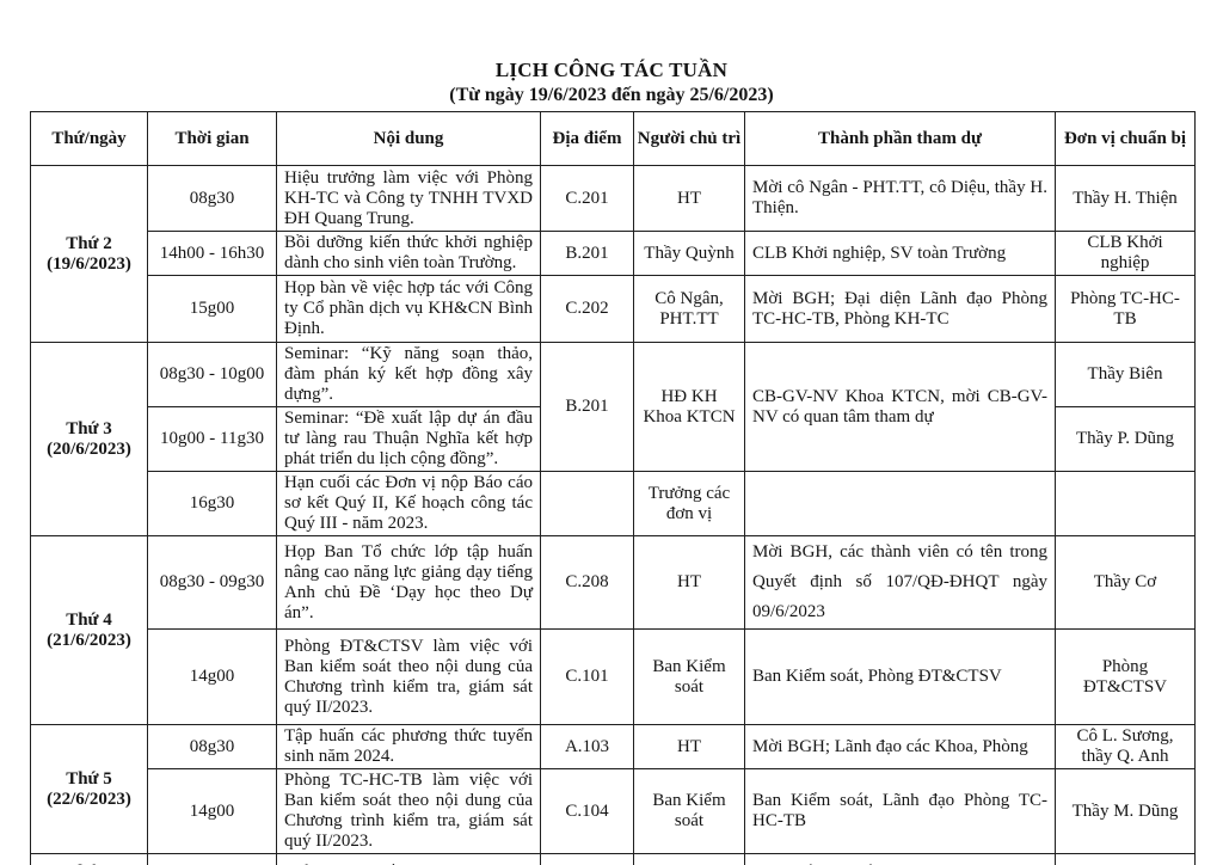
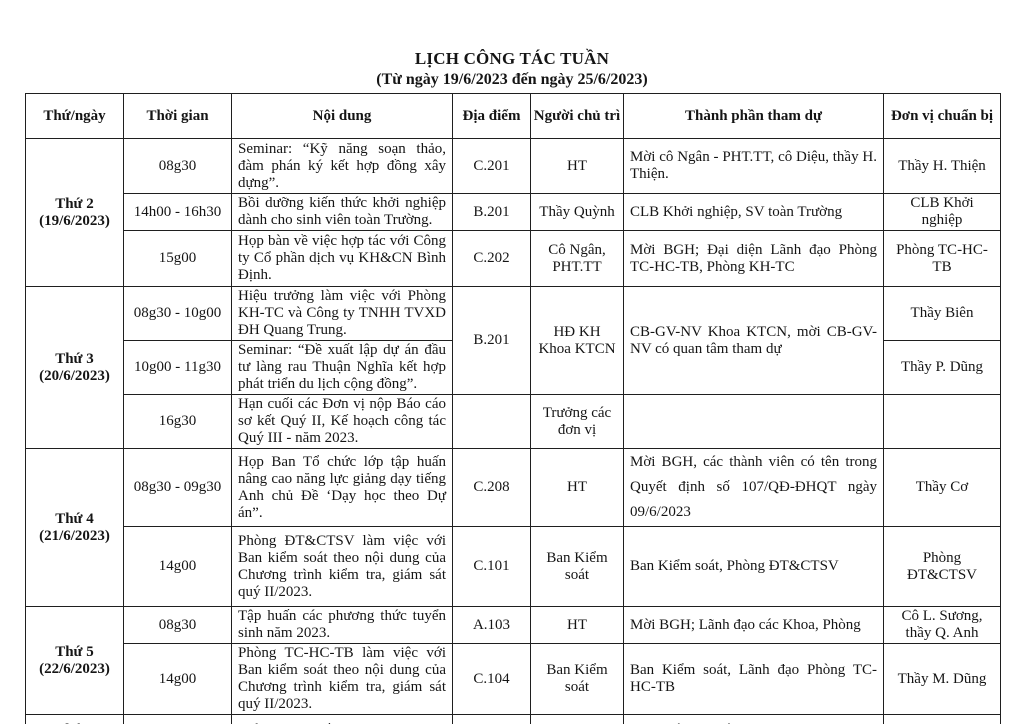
  LỊCH CÔNG TÁC TUẦN
  (Từ ngày 19/6/2023 đến ngày 25/6/2023)
  Thứ/ngày	Thời gian	Nội dung	Địa điểm	Người chủ trì	Thành phần tham dự	Đơn vị chuẩn bị
- Thứ 2 (19/6/2023)	08g30	Hiệu trưởng làm việc với Phòng KH-TC và Công ty TNHH TVXD ĐH Quang Trung.	C.201	HT	Mời cô Ngân - PHT.TT, cô Diệu, thầy H. Thiện.	Thầy H. Thiện
+ Thứ 2 (19/6/2023)	08g30	Seminar: “Kỹ năng soạn thảo, đàm phán ký kết hợp đồng xây dựng”.	C.201	HT	Mời cô Ngân - PHT.TT, cô Diệu, thầy H. Thiện.	Thầy H. Thiện
  14h00 - 16h30	Bồi dưỡng kiến thức khởi nghiệp dành cho sinh viên toàn Trường.	B.201	Thầy Quỳnh	CLB Khởi nghiệp, SV toàn Trường	CLB Khởi nghiệp
  15g00	Họp bàn về việc hợp tác với Công ty Cổ phần dịch vụ KH&CN Bình Định.	C.202	Cô Ngân, PHT.TT	Mời BGH; Đại diện Lãnh đạo Phòng TC-HC-TB, Phòng KH-TC	Phòng TC-HC-TB
- Thứ 3 (20/6/2023)	08g30 - 10g00	Seminar: “Kỹ năng soạn thảo, đàm phán ký kết hợp đồng xây dựng”.	B.201	HĐ KH Khoa KTCN	CB-GV-NV Khoa KTCN, mời CB-GV-NV có quan tâm tham dự	Thầy Biên
+ Thứ 3 (20/6/2023)	08g30 - 10g00	Hiệu trưởng làm việc với Phòng KH-TC và Công ty TNHH TVXD ĐH Quang Trung.	B.201	HĐ KH Khoa KTCN	CB-GV-NV Khoa KTCN, mời CB-GV-NV có quan tâm tham dự	Thầy Biên
  10g00 - 11g30	Seminar: “Đề xuất lập dự án đầu tư làng rau Thuận Nghĩa kết hợp phát triển du lịch cộng đồng”.	Thầy P. Dũng
  16g30	Hạn cuối các Đơn vị nộp Báo cáo sơ kết Quý II, Kế hoạch công tác Quý III - năm 2023.		Trưởng các đơn vị
  Thứ 4 (21/6/2023)	08g30 - 09g30	Họp Ban Tổ chức lớp tập huấn nâng cao năng lực giảng dạy tiếng Anh chủ Đề ‘Dạy học theo Dự án”.	C.208	HT	Mời BGH, các thành viên có tên trong Quyết định số 107/QĐ-ĐHQT ngày 09/6/2023	Thầy Cơ
  14g00	Phòng ĐT&CTSV làm việc với Ban kiểm soát theo nội dung của Chương trình kiểm tra, giám sát quý II/2023.	C.101	Ban Kiểm soát	Ban Kiểm soát, Phòng ĐT&CTSV	Phòng ĐT&CTSV
- Thứ 5 (22/6/2023)	08g30	Tập huấn các phương thức tuyển sinh năm 2024.	A.103	HT	Mời BGH; Lãnh đạo các Khoa, Phòng	Cô L. Sương, thầy Q. Anh
+ Thứ 5 (22/6/2023)	08g30	Tập huấn các phương thức tuyển sinh năm 2023.	A.103	HT	Mời BGH; Lãnh đạo các Khoa, Phòng	Cô L. Sương, thầy Q. Anh
  14g00	Phòng TC-HC-TB làm việc với Ban kiểm soát theo nội dung của Chương trình kiểm tra, giám sát quý II/2023.	C.104	Ban Kiểm soát	Ban Kiểm soát, Lãnh đạo Phòng TC-HC-TB	Thầy M. Dũng
